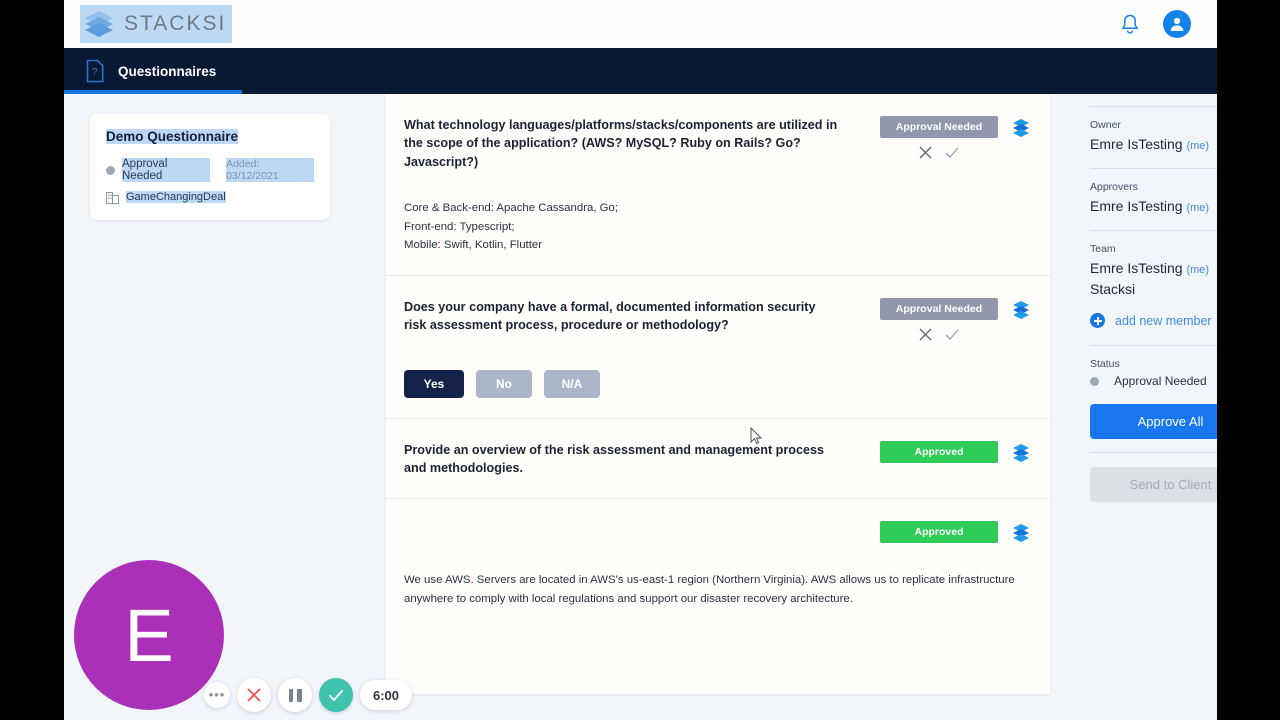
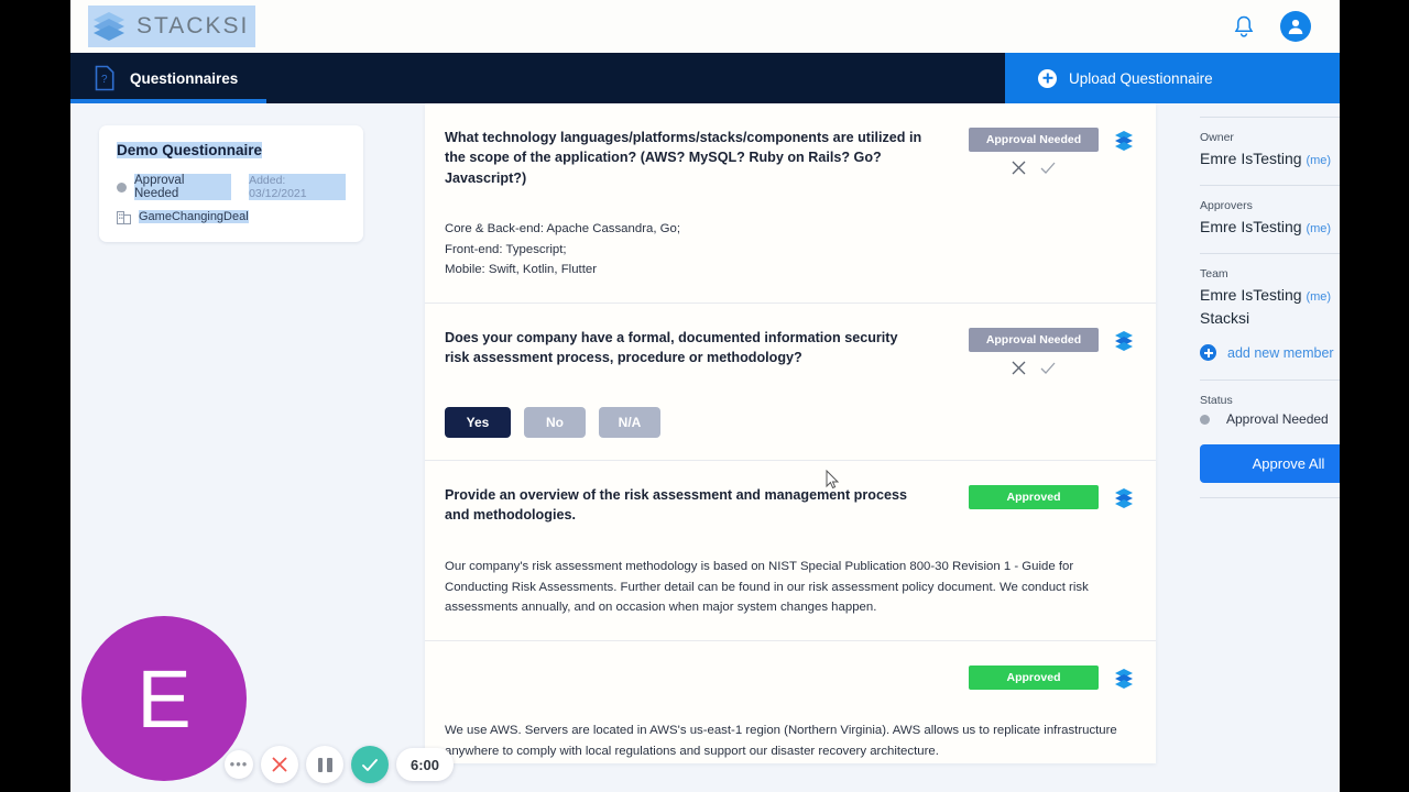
  STACKSI
  ?
  Questionnaires
+ Upload Questionnaire
  Demo Questionnaire
  Approval Needed
  Added: 03/12/2021
  GameChangingDeal
  What technology languages/platforms/stacks/components are utilized in the scope of the application? (AWS? MySQL? Ruby on Rails? Go? Javascript?)
  Approval Needed
  Core & Back-end: Apache Cassandra, Go;
  Front-end: Typescript;
  Mobile: Swift, Kotlin, Flutter
  Does your company have a formal, documented information security risk assessment process, procedure or methodology?
  Approval Needed
  Yes
  No
  N/A
  Provide an overview of the risk assessment and management process and methodologies.
  Approved
+ Our company's risk assessment methodology is based on NIST Special Publication 800-30 Revision 1 - Guide for Conducting Risk Assessments. Further detail can be found in our risk assessment policy document. We conduct risk assessments annually, and on occasion when major system changes happen.
  Approved
  We use AWS. Servers are located in AWS's us-east-1 region (Northern Virginia). AWS allows us to replicate infrastructure anywhere to comply with local regulations and support our disaster recovery architecture.
  Owner
  Emre IsTesting (me)
  Approvers
  Emre IsTesting (me)
  Team
  Emre IsTesting (me)
  Stacksi
  add new member
  Status
  Approval Needed
  Approve All
- Send to Client
  E
  •••
  6:00
